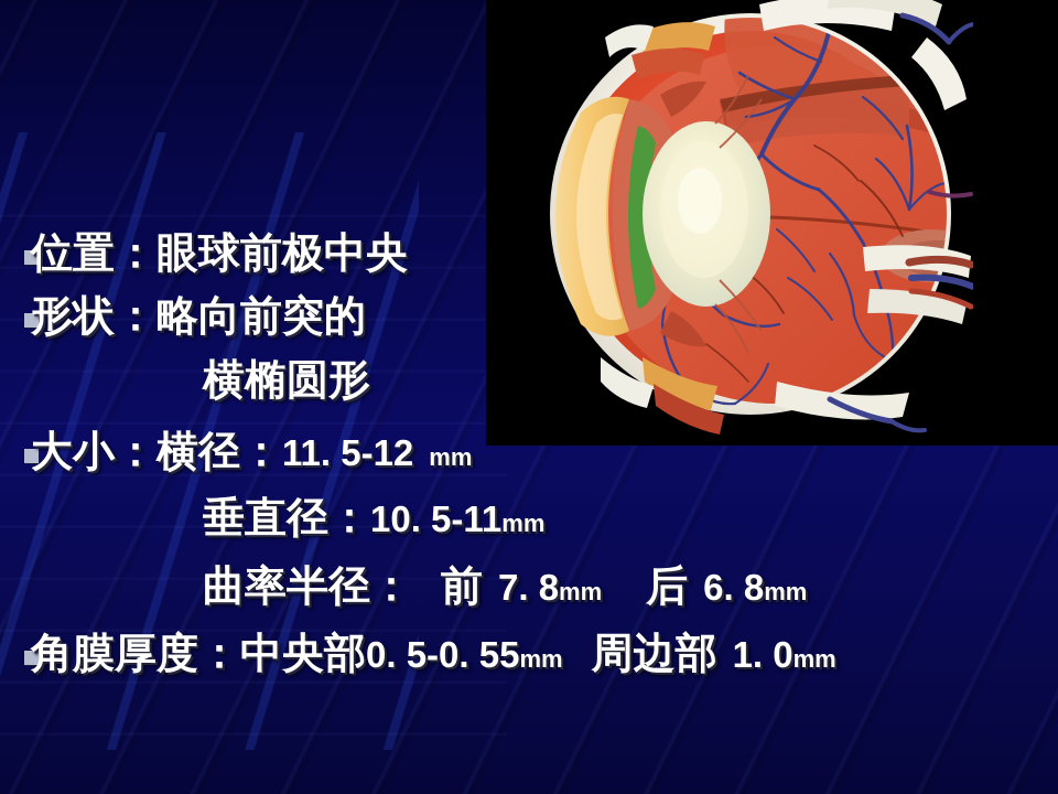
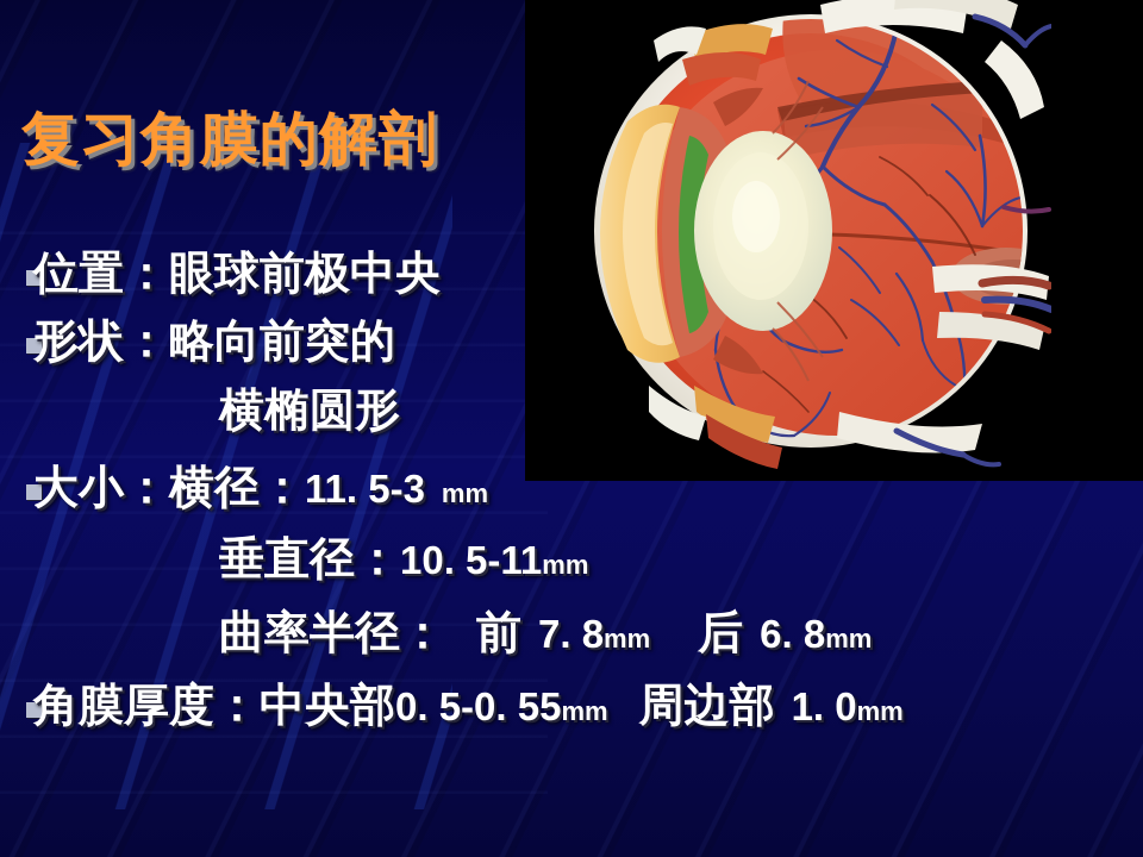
+ 复习角膜的解剖
  位置：眼球前极中央
  形状：略向前突的
  横椭圆形
- 大小：横径：11. 5-12 mm
+ 大小：横径：11. 5-3 mm
  垂直径：10. 5-11mm
  曲率半径： 前 7. 8mm 后 6. 8mm
  角膜厚度：中央部0. 5-0. 55mm 周边部 1. 0mm
